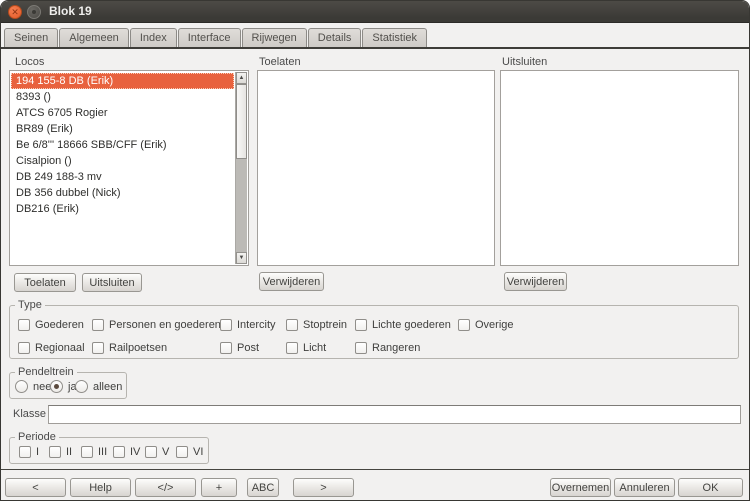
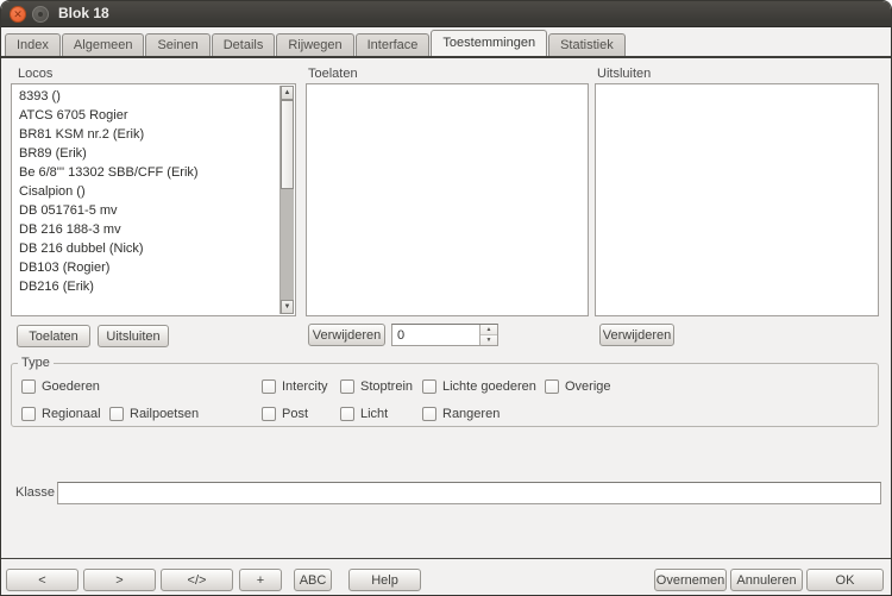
  ✕
- Blok 19
+ Blok 18
- Seinen
+ Index
  Algemeen
- Index
+ Seinen
- Interface
+ Details
  Rijwegen
- Details
+ Interface
+ Toestemmingen
  Statistiek
  Locos
  Toelaten
  Uitsluiten
- 194 155-8 DB (Erik)
  8393 ()
  ATCS 6705 Rogier
+ BR81 KSM nr.2 (Erik)
  BR89 (Erik)
- Be 6/8''' 18666 SBB/CFF (Erik)
+ Be 6/8''' 13302 SBB/CFF (Erik)
  Cisalpion ()
+ DB 051761-5 mv
- DB 249 188-3 mv
+ DB 216 188-3 mv
- DB 356 dubbel (Nick)
+ DB 216 dubbel (Nick)
+ DB103 (Rogier)
  DB216 (Erik)
  Toelaten
  Uitsluiten
  Verwijderen
+ 0
  Verwijderen
  Type
  Goederen
- Personen en goederen
  Intercity
  Stoptrein
  Lichte goederen
  Overige
  Regionaal
  Railpoetsen
  Post
  Licht
  Rangeren
- Pendeltrein
- nee
- ja
- alleen
  Klasse
- Periode
- I
- II
- III
- IV
- V
- VI
  <
- Help
+ >
  </>
  +
  ABC
- >
+ Help
  Overnemen
  Annuleren
  OK
